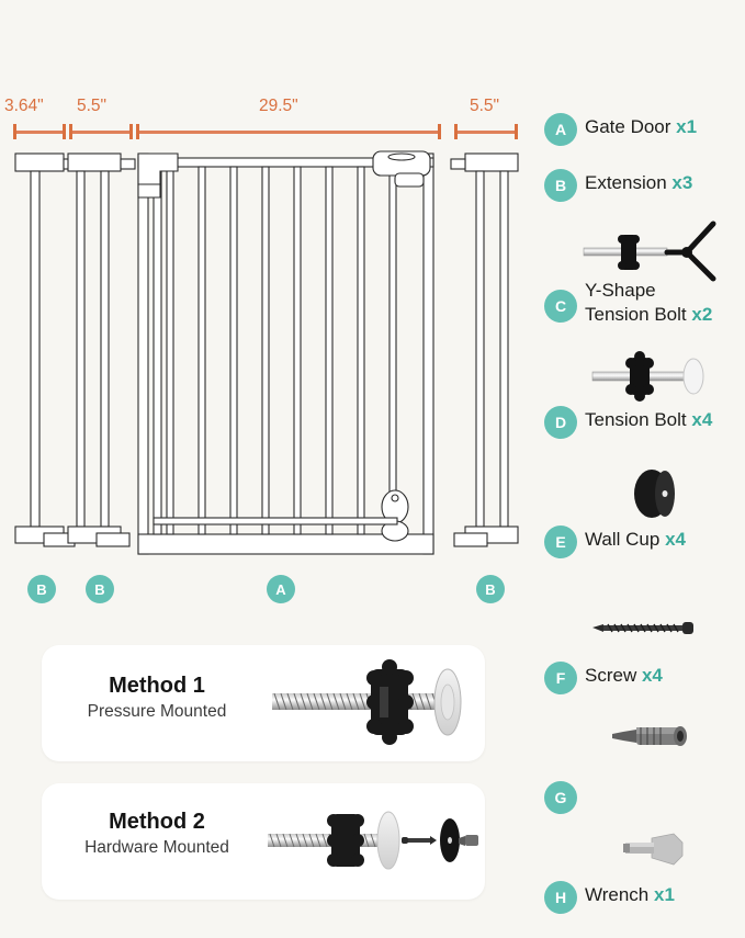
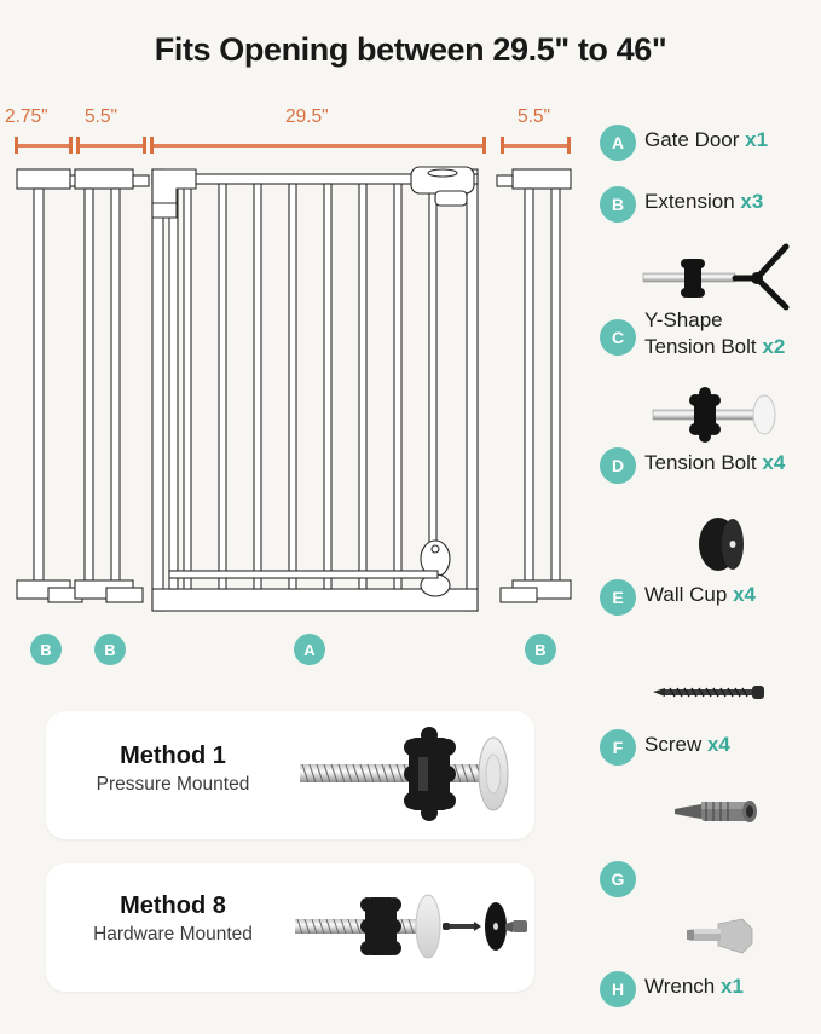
+ Fits Opening between 29.5" to 46"
- 3.64"
+ 2.75"
  5.5"
  29.5"
  5.5"
  B
  B
  A
  B
  Method 1
  Pressure Mounted
- Method 2
+ Method 8
  Hardware Mounted
  A
  Gate Door x1
  B
  Extension x3
  C
  Y-Shape
  Tension Bolt x2
  D
  Tension Bolt x4
  E
  Wall Cup x4
  F
  Screw x4
  G
  H
  Wrench x1
